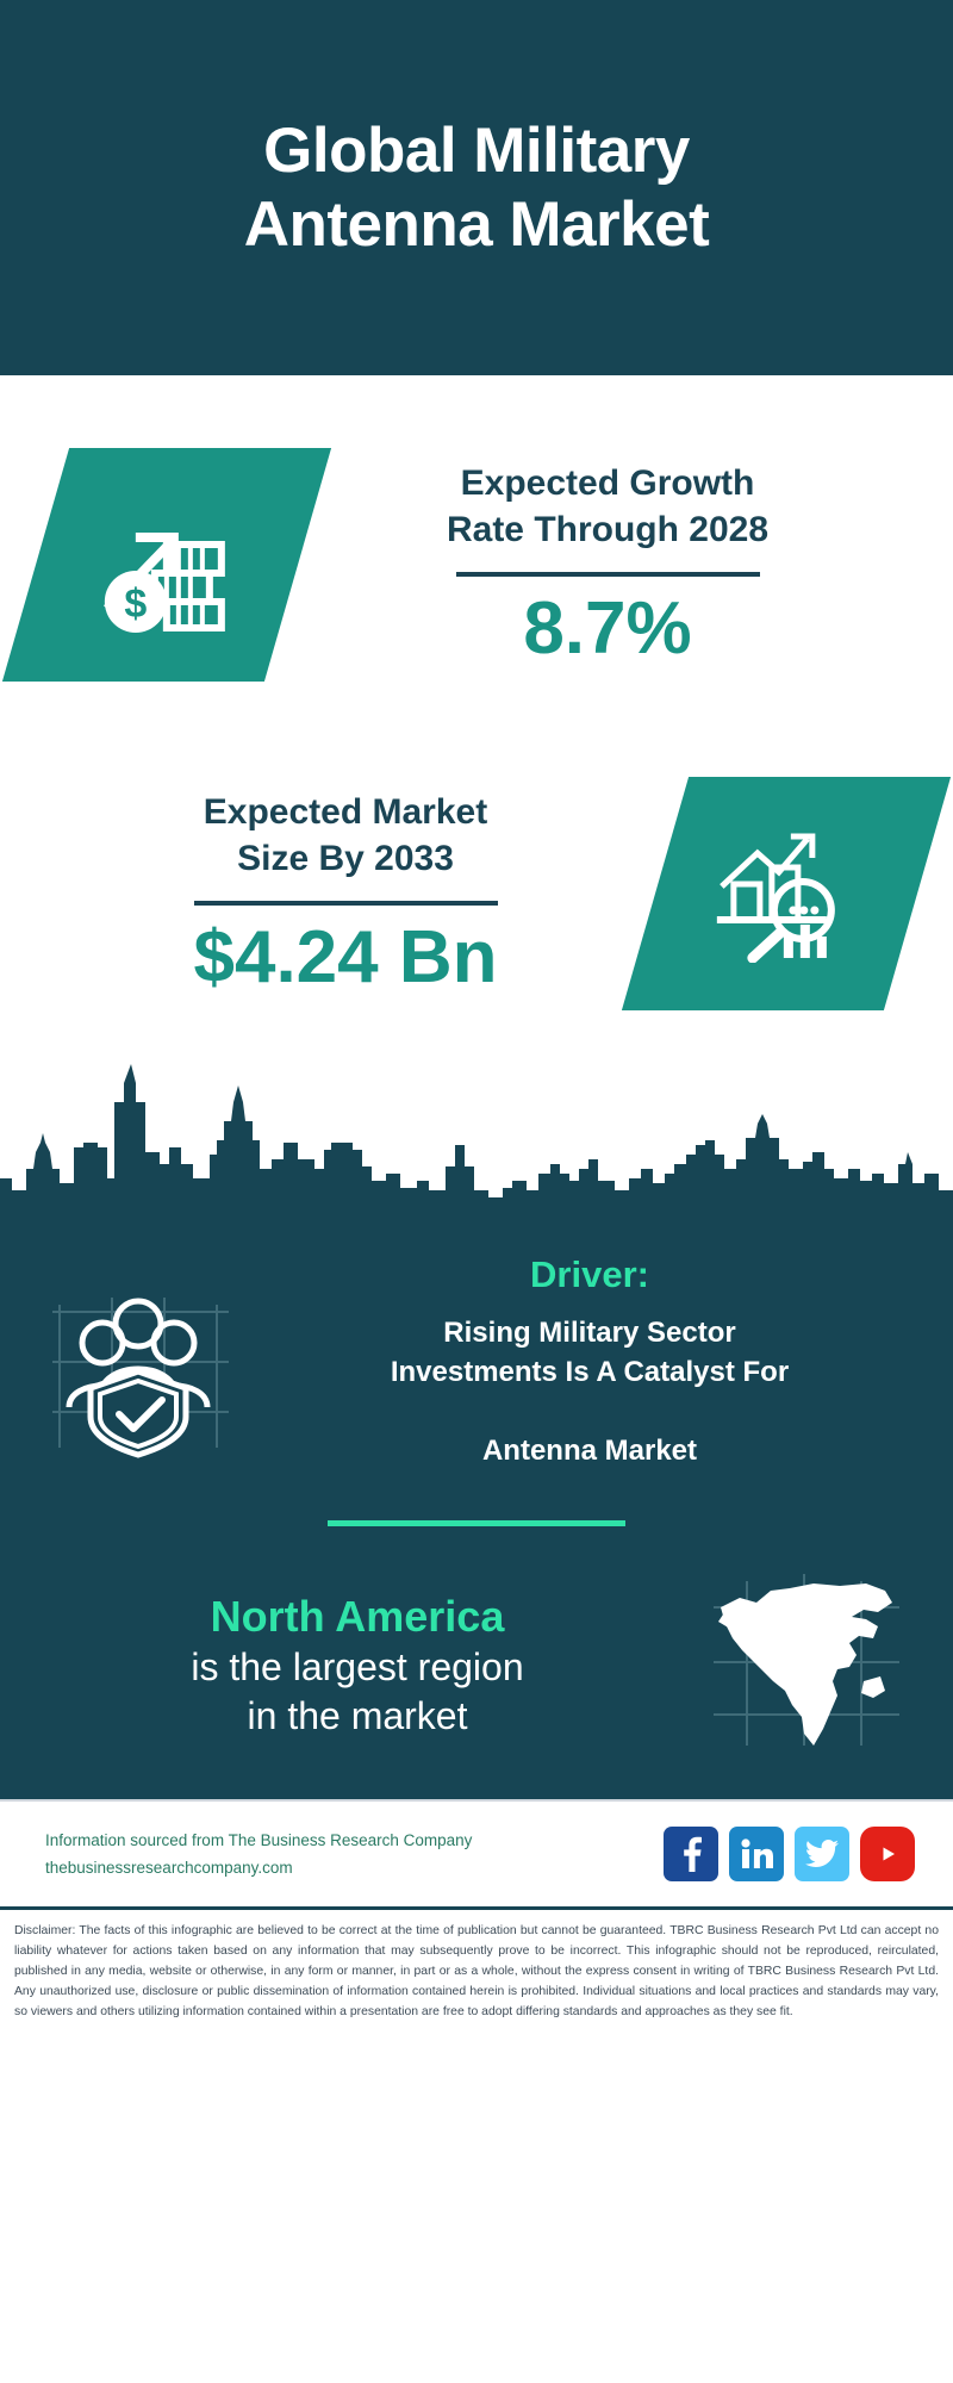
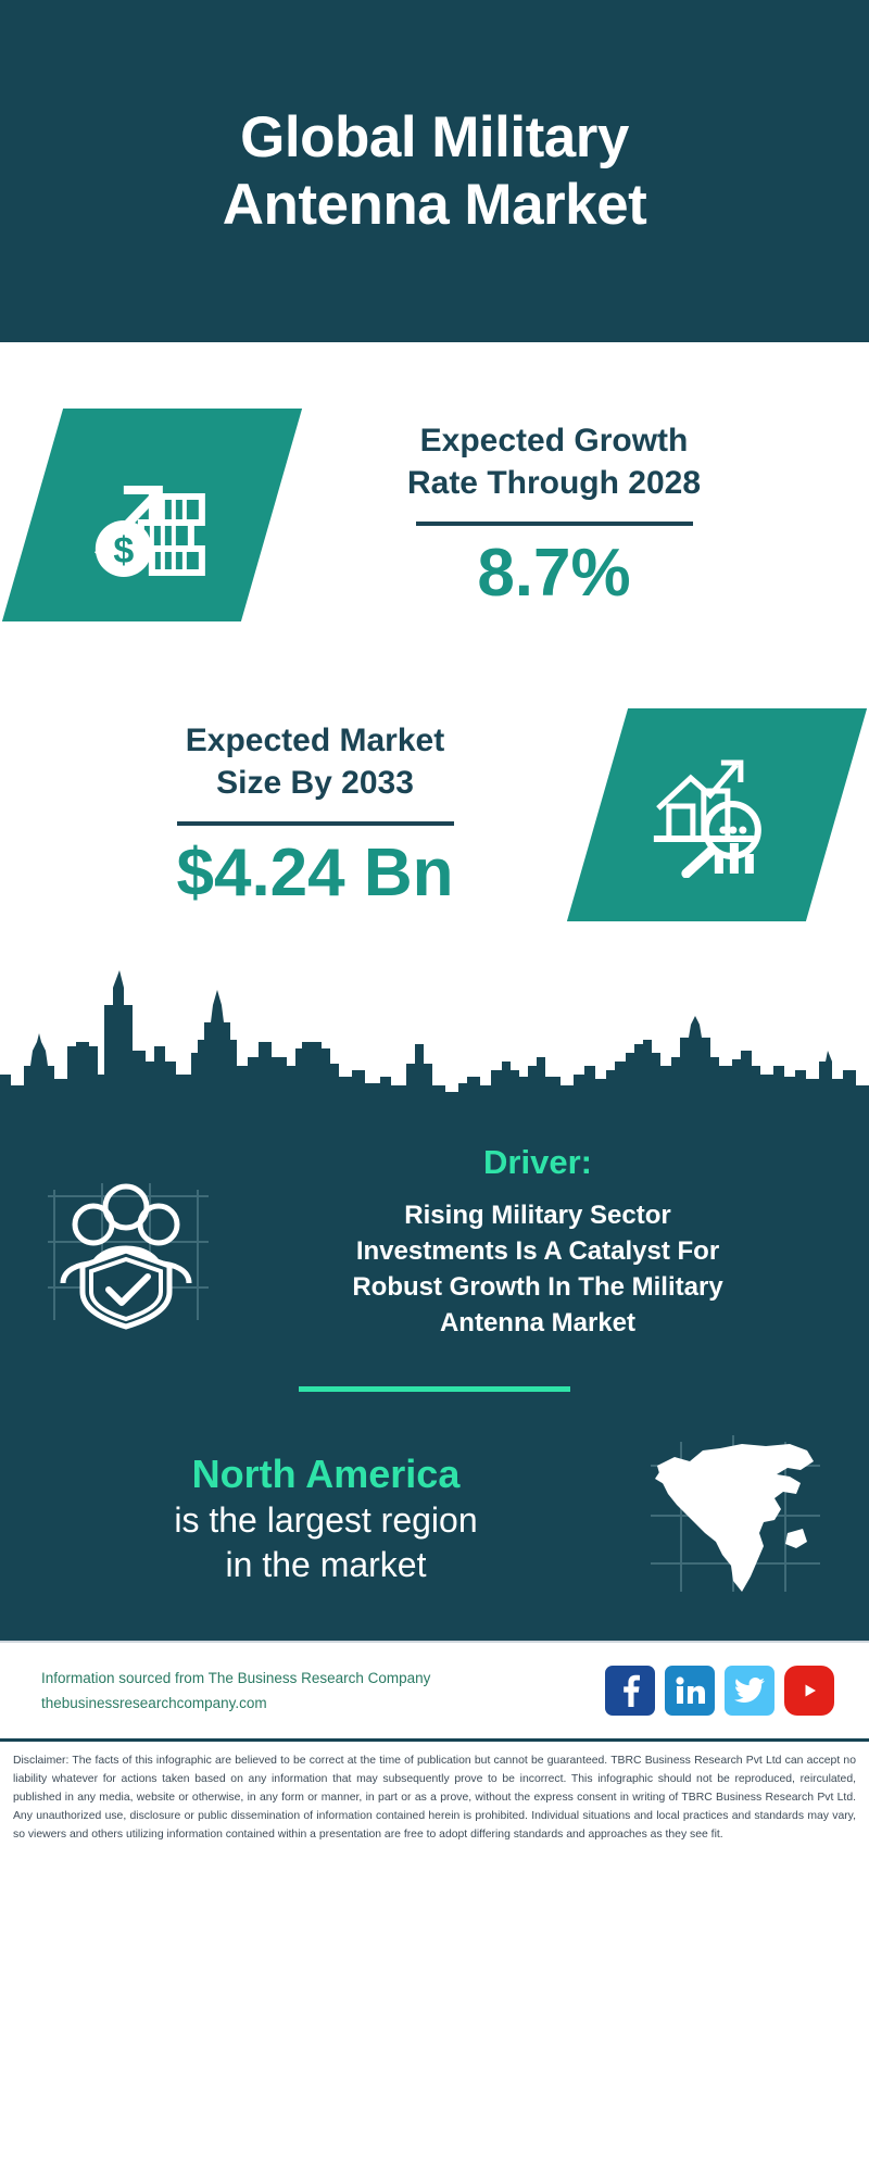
  Global Military
  Antenna Market
  Expected Growth
  Rate Through 2028
  8.7%
  Expected Market
  Size By 2033
  $4.24 Bn
  Driver:
  Rising Military Sector
  Investments Is A Catalyst For
+ Robust Growth In The Military
  Antenna Market
  North America
  is the largest region
  in the market
  Information sourced from The Business Research Company
  thebusinessresearchcompany.com
- Disclaimer: The facts of this infographic are believed to be correct at the time of publication but cannot be guaranteed. TBRC Business Research Pvt Ltd can accept no liability whatever for actions taken based on any information that may subsequently prove to be incorrect. This infographic should not be reproduced, reirculated, published in any media, website or otherwise, in any form or manner, in part or as a whole, without the express consent in writing of TBRC Business Research Pvt Ltd. Any unauthorized use, disclosure or public dissemination of information contained herein is prohibited. Individual situations and local practices and standards may vary, so viewers and others utilizing information contained within a presentation are free to adopt differing standards and approaches as they see fit.
+ Disclaimer: The facts of this infographic are believed to be correct at the time of publication but cannot be guaranteed. TBRC Business Research Pvt Ltd can accept no liability whatever for actions taken based on any information that may subsequently prove to be incorrect. This infographic should not be reproduced, reirculated, published in any media, website or otherwise, in any form or manner, in part or as a prove, without the express consent in writing of TBRC Business Research Pvt Ltd. Any unauthorized use, disclosure or public dissemination of information contained herein is prohibited. Individual situations and local practices and standards may vary, so viewers and others utilizing information contained within a presentation are free to adopt differing standards and approaches as they see fit.
